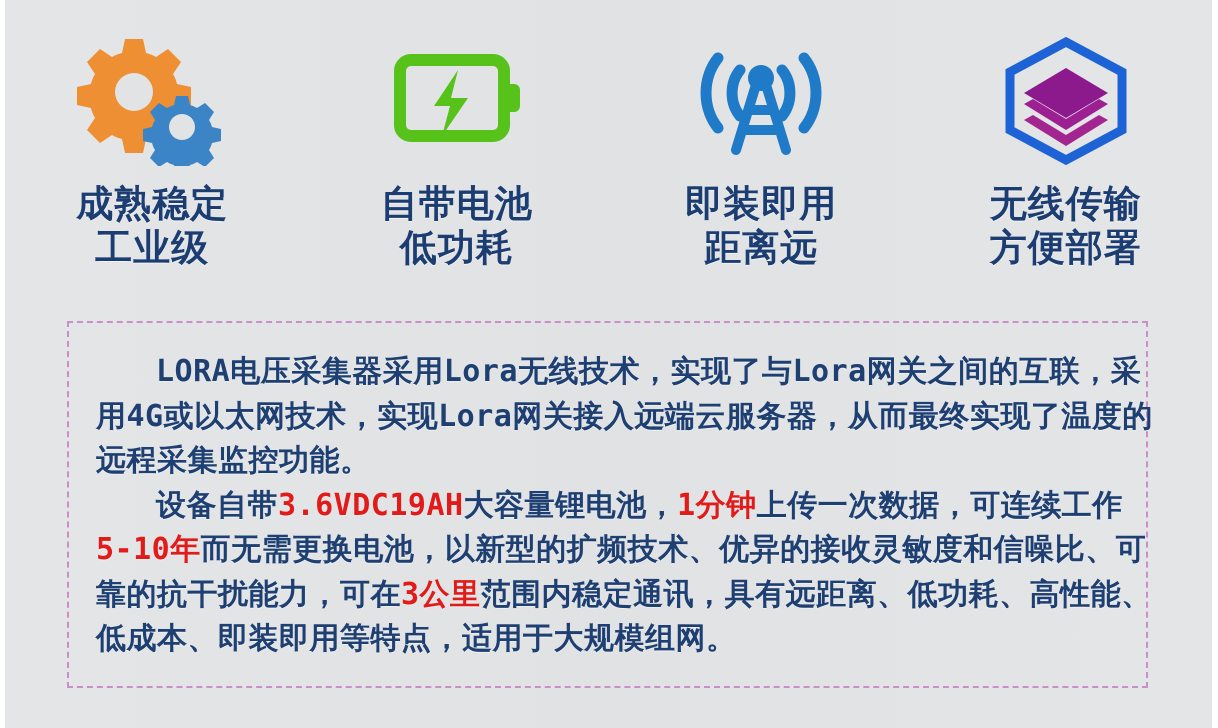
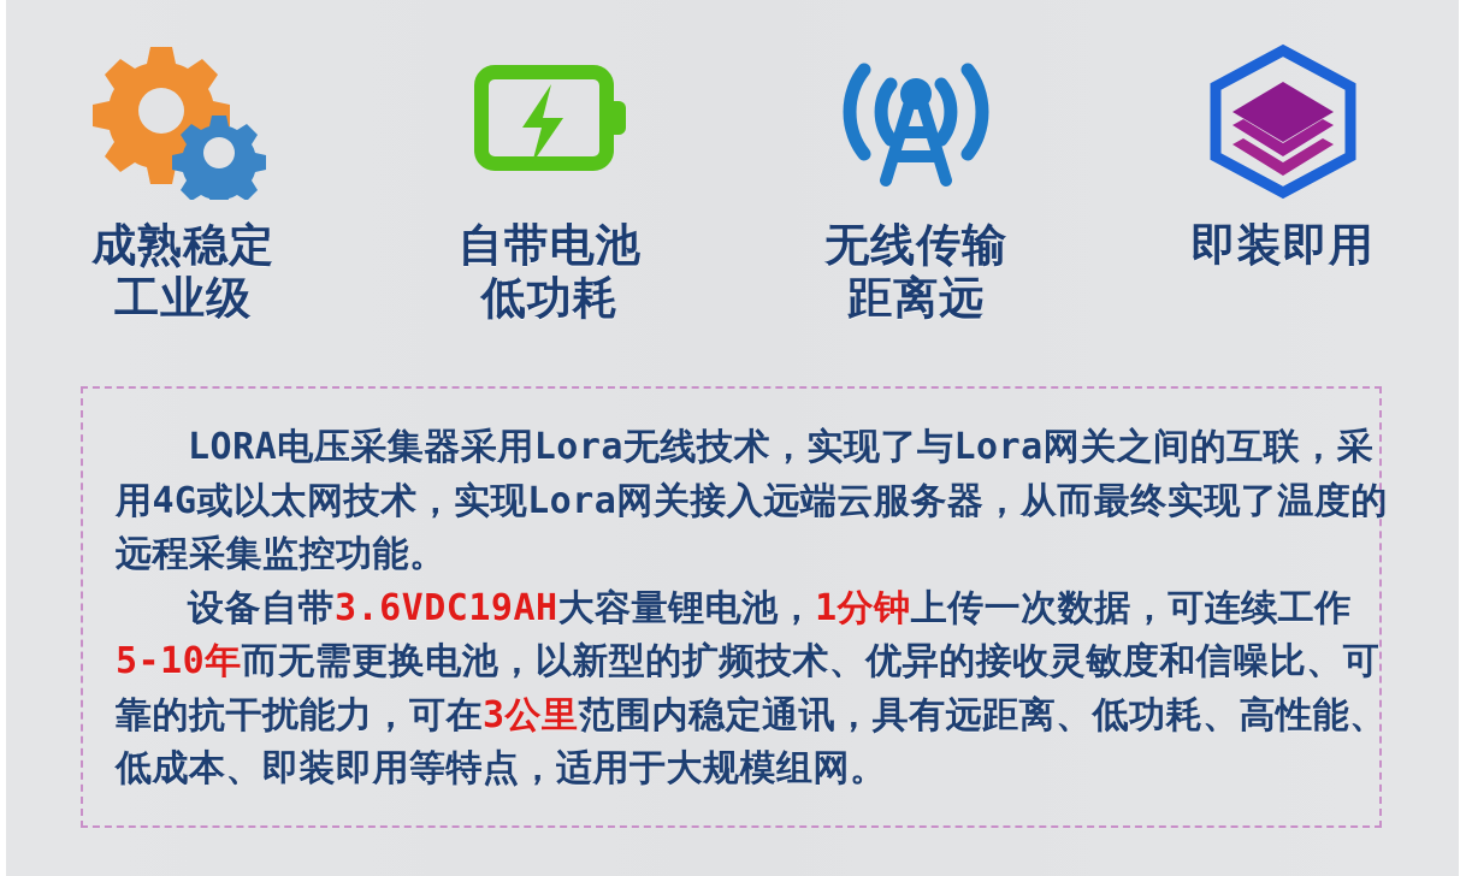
  成熟稳定
  工业级
  自带电池
  低功耗
- 即装即用
+ 无线传输
  距离远
- 无线传输
+ 即装即用
- 方便部署
  LORA电压采集器采用Lora无线技术，实现了与Lora网关之间的互联，采用4G或以太网技术，实现Lora网关接入远端云服务器，从而最终实现了温度的远程采集监控功能。
  设备自带3.6VDC19AH大容量锂电池，1分钟上传一次数据，可连续工作5-10年而无需更换电池，以新型的扩频技术、优异的接收灵敏度和信噪比、可靠的抗干扰能力，可在3公里范围内稳定通讯，具有远距离、低功耗、高性能、低成本、即装即用等特点，适用于大规模组网。
